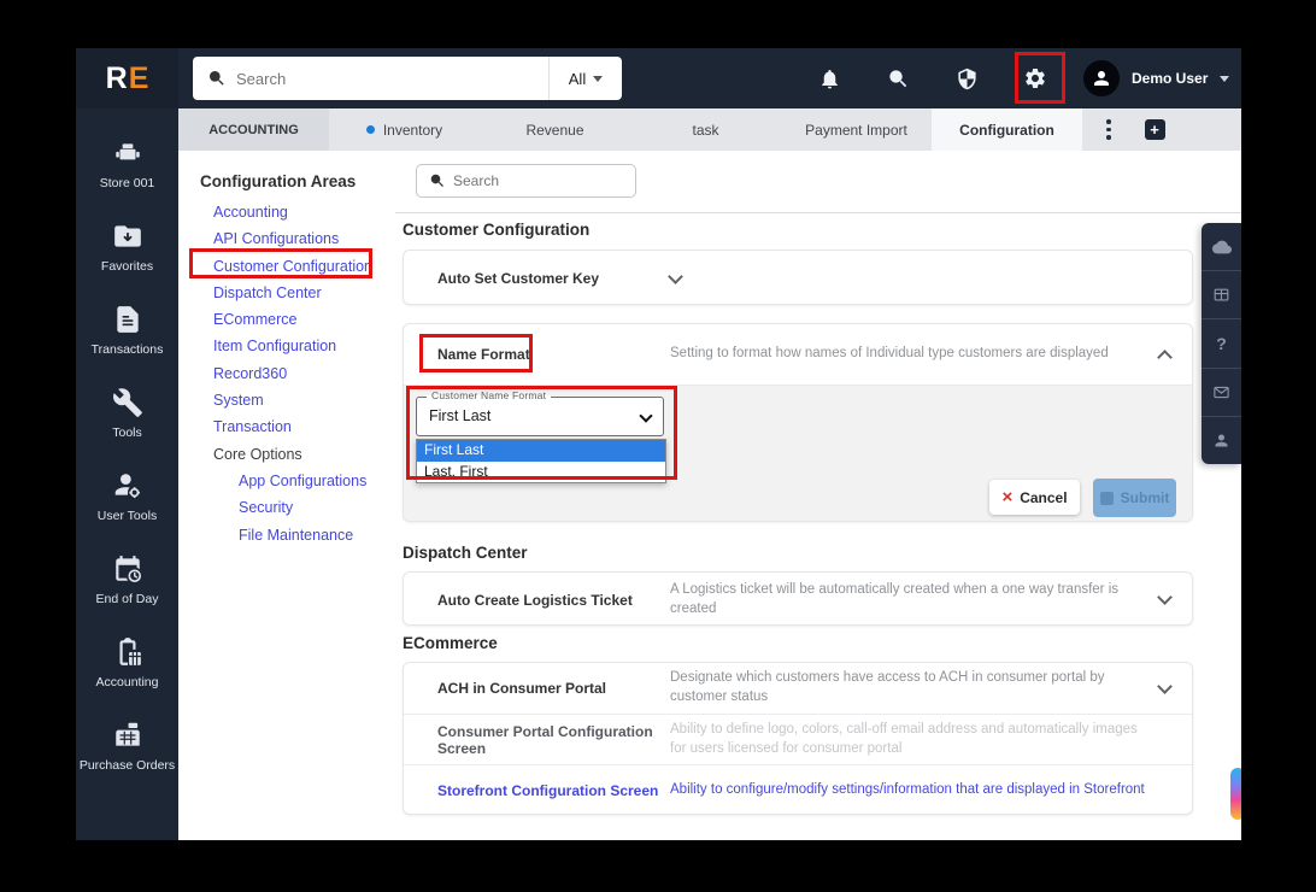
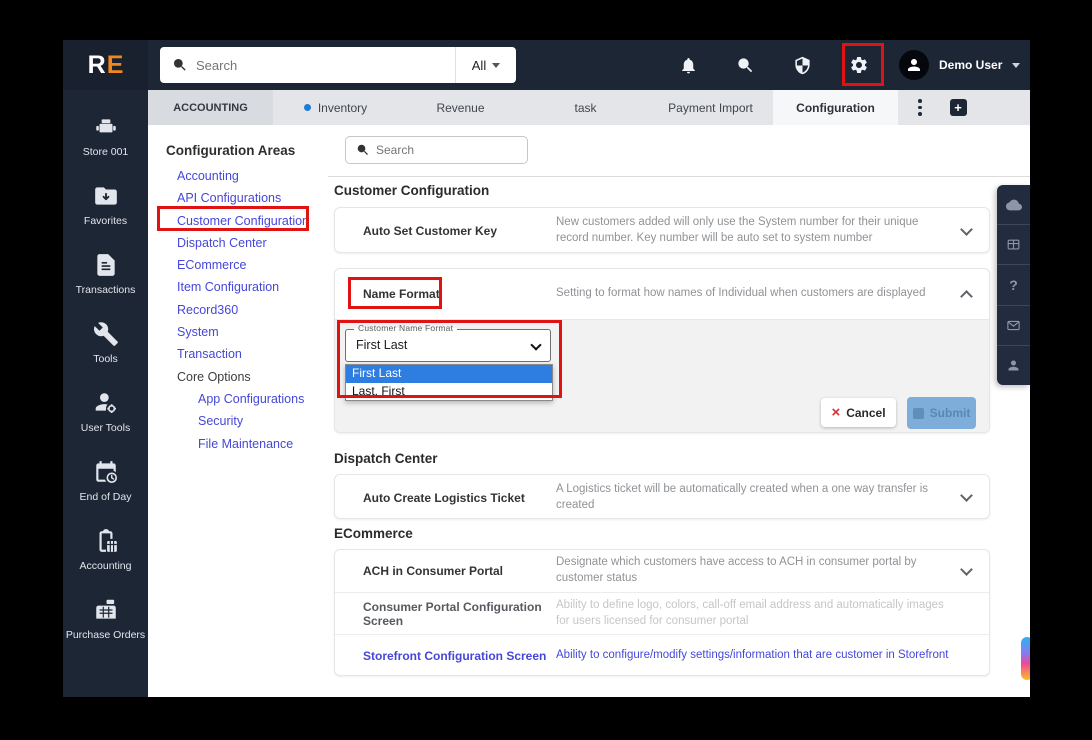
  R
  E
  Search
  All
  Demo User
  ACCOUNTING
  Inventory
  Revenue
  task
  Payment Import
  Configuration
  +
  Store 001
  Favorites
  Transactions
  Tools
  User Tools
  End of Day
  Accounting
  Purchase Orders
  Configuration Areas
  Accounting
  API Configurations
  Customer Configuration
  Dispatch Center
  ECommerce
  Item Configuration
  Record360
  System
  Transaction
  Core Options
  App Configurations
  Security
  File Maintenance
  Search
  Customer Configuration
  Auto Set Customer Key
+ New customers added will only use the System number for their unique record number. Key number will be auto set to system number
  Name Format
- Setting to format how names of Individual type customers are displayed
+ Setting to format how names of Individual when customers are displayed
  Customer Name Format
  First Last
  First Last
  Last, First
  ×
  Cancel
  Submit
  Dispatch Center
  Auto Create Logistics Ticket
  A Logistics ticket will be automatically created when a one way transfer is created
  ECommerce
  ACH in Consumer Portal
  Designate which customers have access to ACH in consumer portal by customer status
  Consumer Portal Configuration Screen
  Ability to define logo, colors, call-off email address and automatically images for users licensed for consumer portal
  Storefront Configuration Screen
- Ability to configure/modify settings/information that are displayed in Storefront
+ Ability to configure/modify settings/information that are customer in Storefront
  ?
